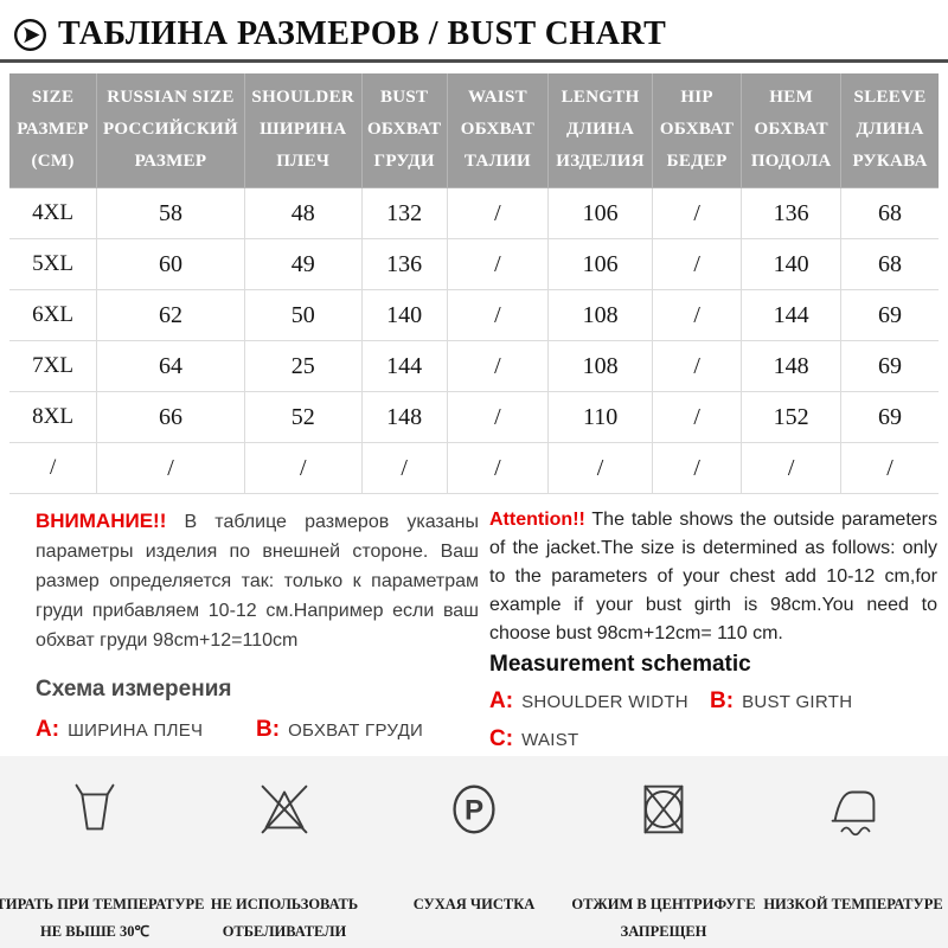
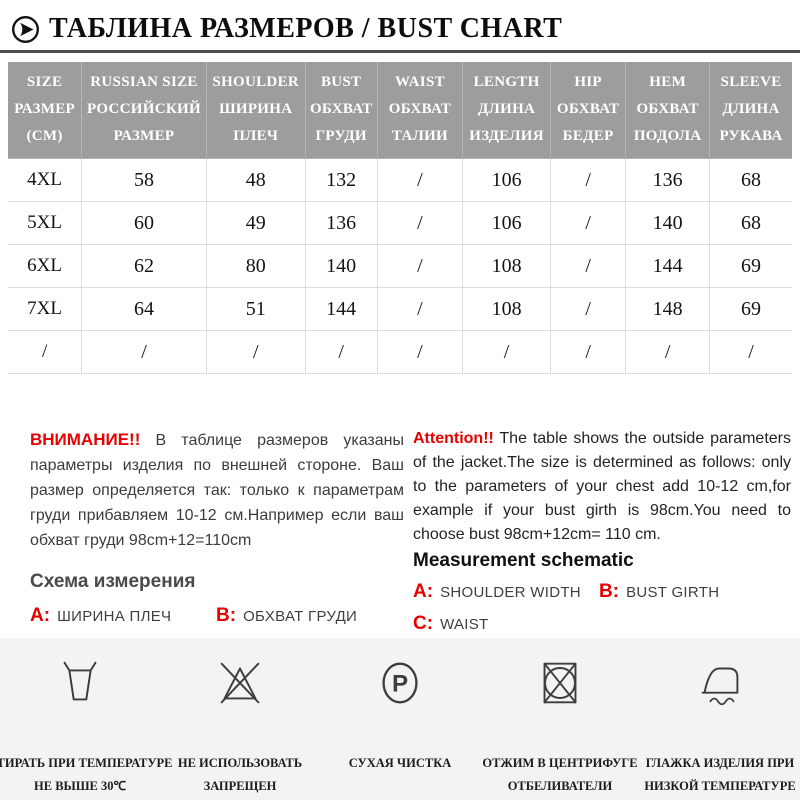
  ТАБЛИНА РАЗМЕРОВ / BUST CHART
  SIZEРАЗМЕР(СМ)	RUSSIAN SIZEРОССИЙСКИЙРАЗМЕР	SHOULDERШИРИНАПЛЕЧ	BUSTОБХВАТГРУДИ	WAISTОБХВАТТАЛИИ	LENGTHДЛИНАИЗДЕЛИЯ	HIPОБХВАТБЕДЕР	HEMОБХВАТПОДОЛА	SLEEVEДЛИНАРУКАВА
  4XL	58	48	132	/	106	/	136	68
  5XL	60	49	136	/	106	/	140	68
- 6XL	62	50	140	/	108	/	144	69
+ 6XL	62	80	140	/	108	/	144	69
- 7XL	64	25	144	/	108	/	148	69
+ 7XL	64	51	144	/	108	/	148	69
- 8XL	66	52	148	/	110	/	152	69
  /	/	/	/	/	/	/	/	/
  ВНИМАНИЕ!! В таблице размеров указаны параметры изделия по внешней стороне. Ваш размер определяется так: только к параметрам груди прибавляем 10-12 см.Например если ваш обхват груди 98cm+12=110cm
  Схема измерения
  A:
  ШИРИНА ПЛЕЧ
  B:
  ОБХВАТ ГРУДИ
  Attention!! The table shows the outside parameters of the jacket.The size is determined as follows: only to the parameters of your chest add 10-12 cm,for example if your bust girth is 98cm.You need to choose bust 98cm+12cm= 110 cm.
  Measurement schematic
  A:
  SHOULDER WIDTH
  B:
  BUST GIRTH
  C:
  WAIST
  ТИРАТЬ ПРИ ТЕМПЕРАТУРЕ
  НЕ ВЫШЕ 30℃
  НЕ ИСПОЛЬЗОВАТЬ
- ОТБЕЛИВАТЕЛИ
+ ЗАПРЕЩЕН
  P
  СУХАЯ ЧИСТКА
  ОТЖИМ В ЦЕНТРИФУГЕ
- ЗАПРЕЩЕН
+ ОТБЕЛИВАТЕЛИ
+ ГЛАЖКА ИЗДЕЛИЯ ПРИ
  НИЗКОЙ ТЕМПЕРАТУРЕ
